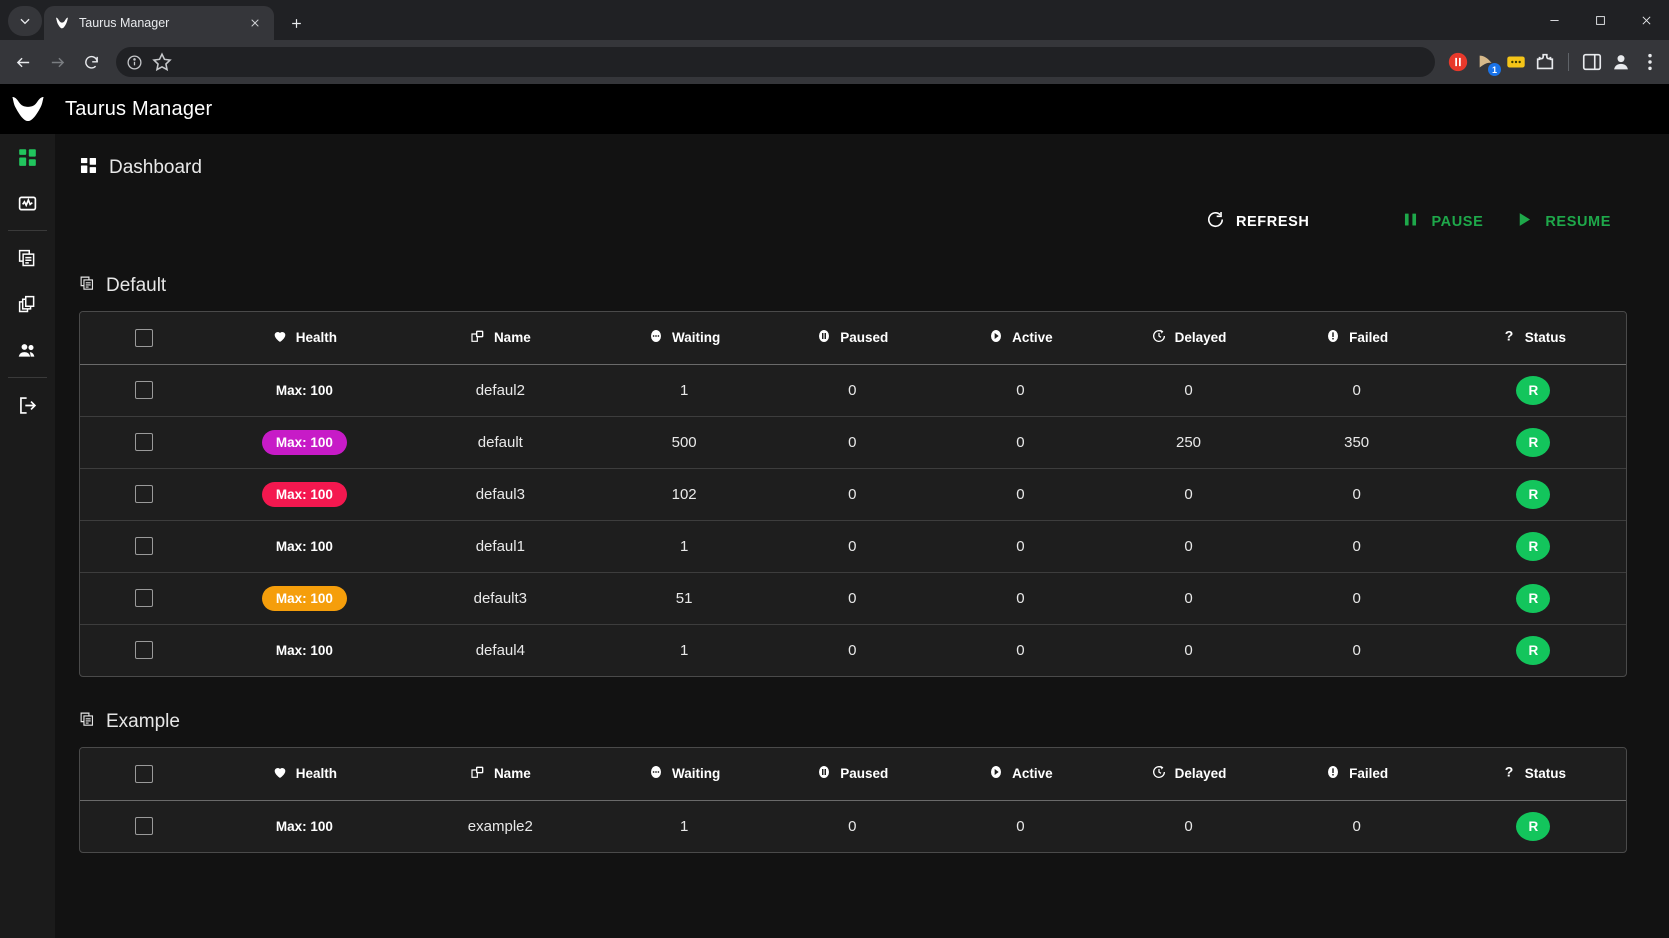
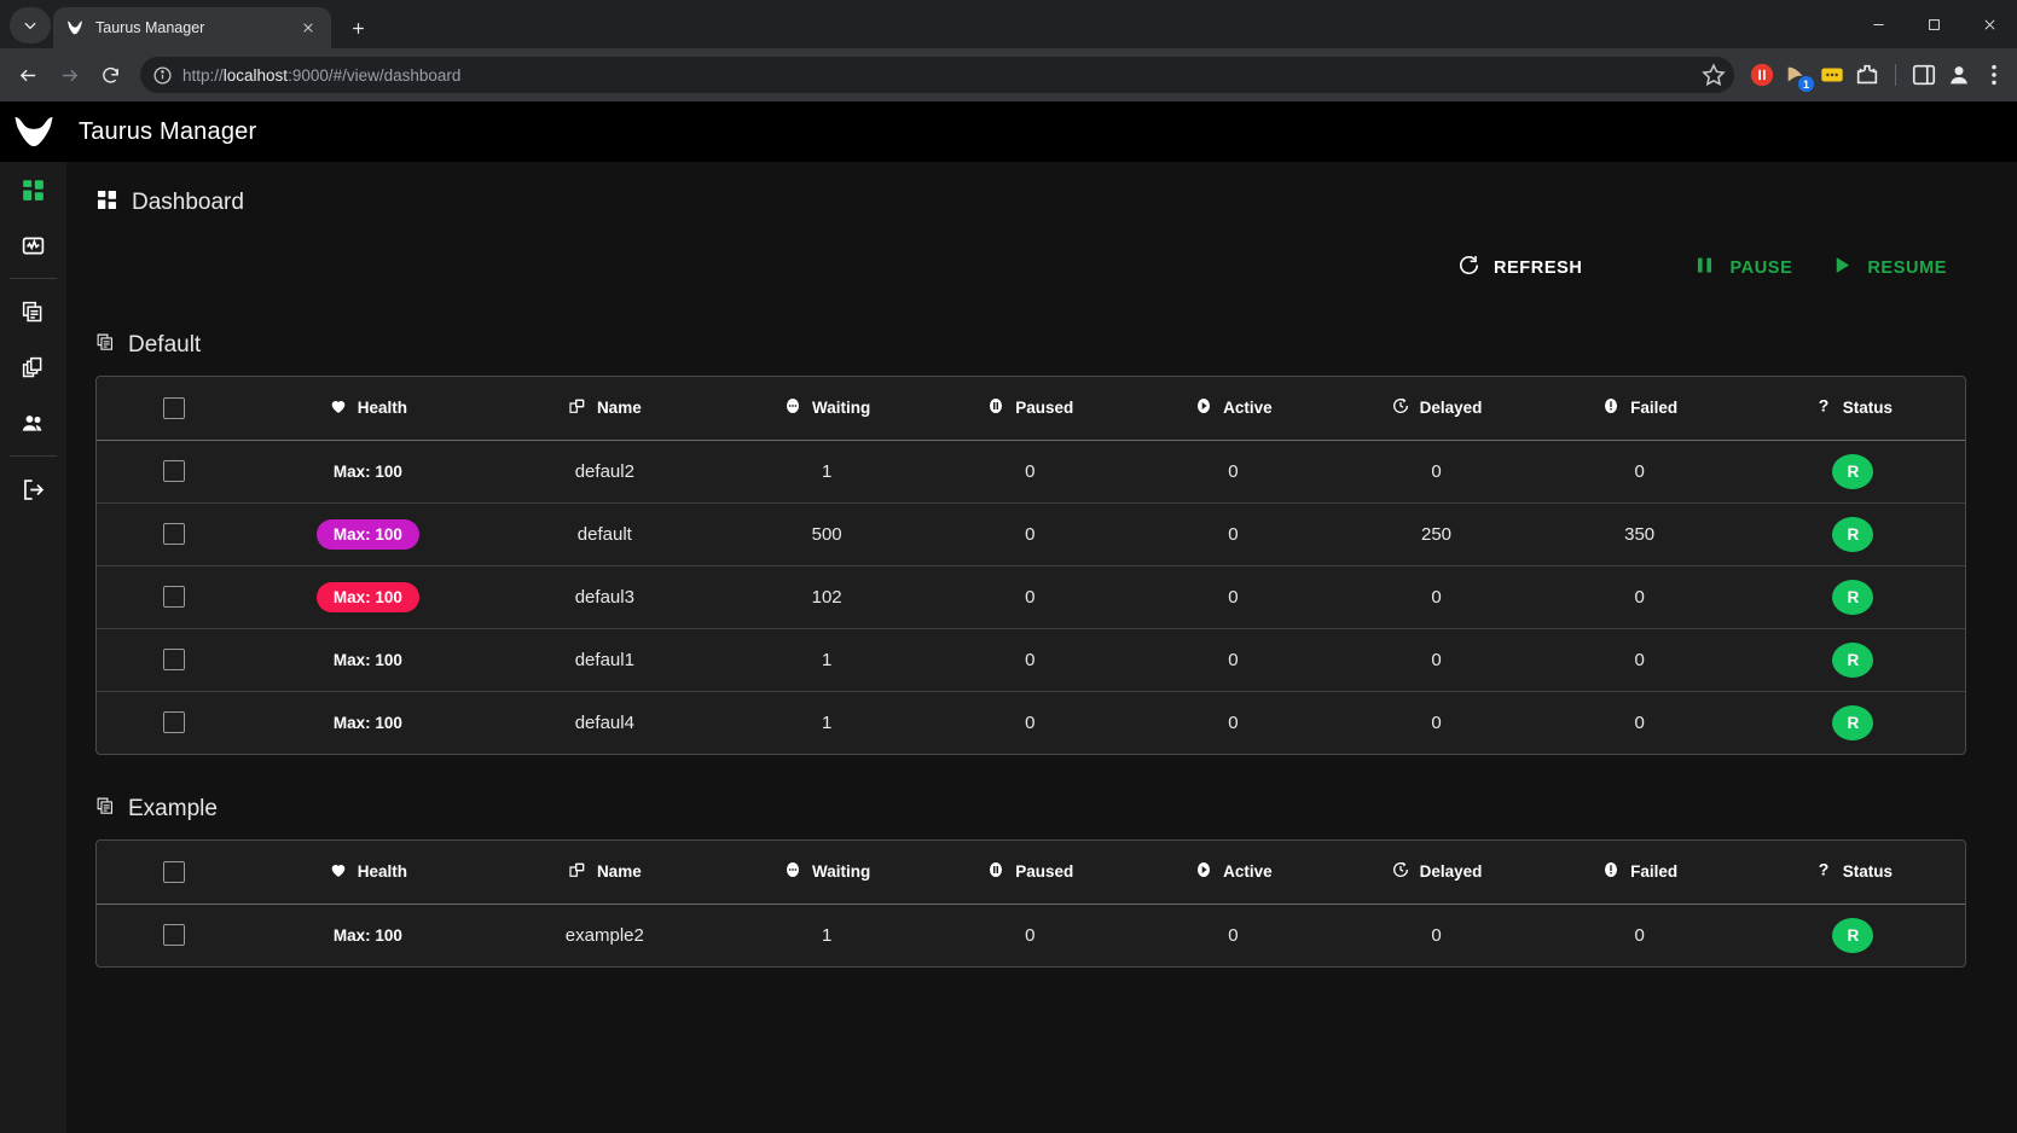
  Taurus Manager
+ http://localhost:9000/#/view/dashboard
  1
  Taurus Manager
  Dashboard
  REFRESH
  PAUSE
  RESUME
  Default
  	Health	Name	Waiting	Paused	Active	Delayed	Failed	Status
  	Max: 100	defaul2	1	0	0	0	0	R
  	Max: 100	default	500	0	0	250	350	R
  	Max: 100	defaul3	102	0	0	0	0	R
  	Max: 100	defaul1	1	0	0	0	0	R
- 	Max: 100	default3	51	0	0	0	0	R
  	Max: 100	defaul4	1	0	0	0	0	R
  Example
  	Health	Name	Waiting	Paused	Active	Delayed	Failed	Status
  	Max: 100	example2	1	0	0	0	0	R
